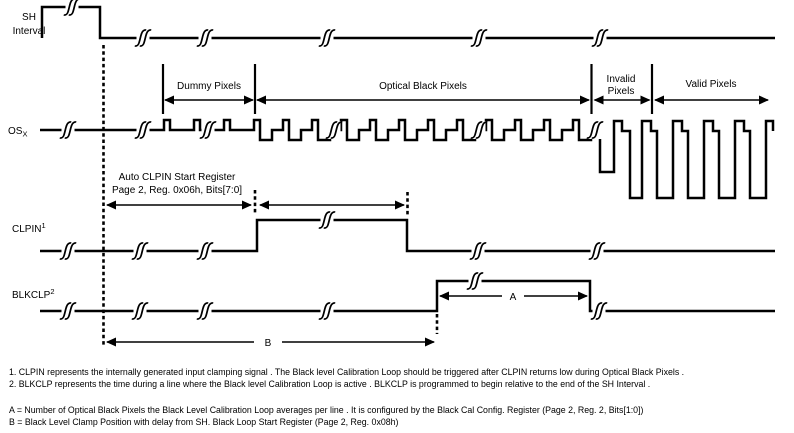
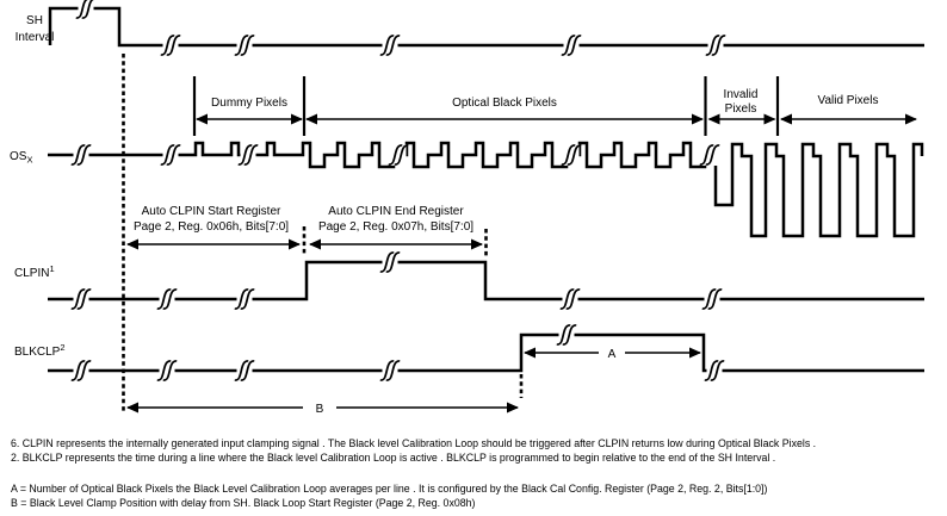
  SH Interval
  OSX
  CLPIN1
  BLKCLP2
  Dummy Pixels
  Optical Black Pixels
  Invalid Pixels
  Valid Pixels
  Auto CLPIN Start Register Page 2, Reg. 0x06h, Bits[7:0]
+ Auto CLPIN End Register Page 2, Reg. 0x07h, Bits[7:0]
  A
  B
- 1. CLPIN represents the internally generated input clamping signal . The Black level Calibration Loop should be triggered after CLPIN returns low during Optical Black Pixels .
+ 6. CLPIN represents the internally generated input clamping signal . The Black level Calibration Loop should be triggered after CLPIN returns low during Optical Black Pixels .
  2. BLKCLP represents the time during a line where the Black level Calibration Loop is active . BLKCLP is programmed to begin relative to the end of the SH Interval .
  A = Number of Optical Black Pixels the Black Level Calibration Loop averages per line . It is configured by the Black Cal Config. Register (Page 2, Reg. 2, Bits[1:0])
  B = Black Level Clamp Position with delay from SH. Black Loop Start Register (Page 2, Reg. 0x08h)
